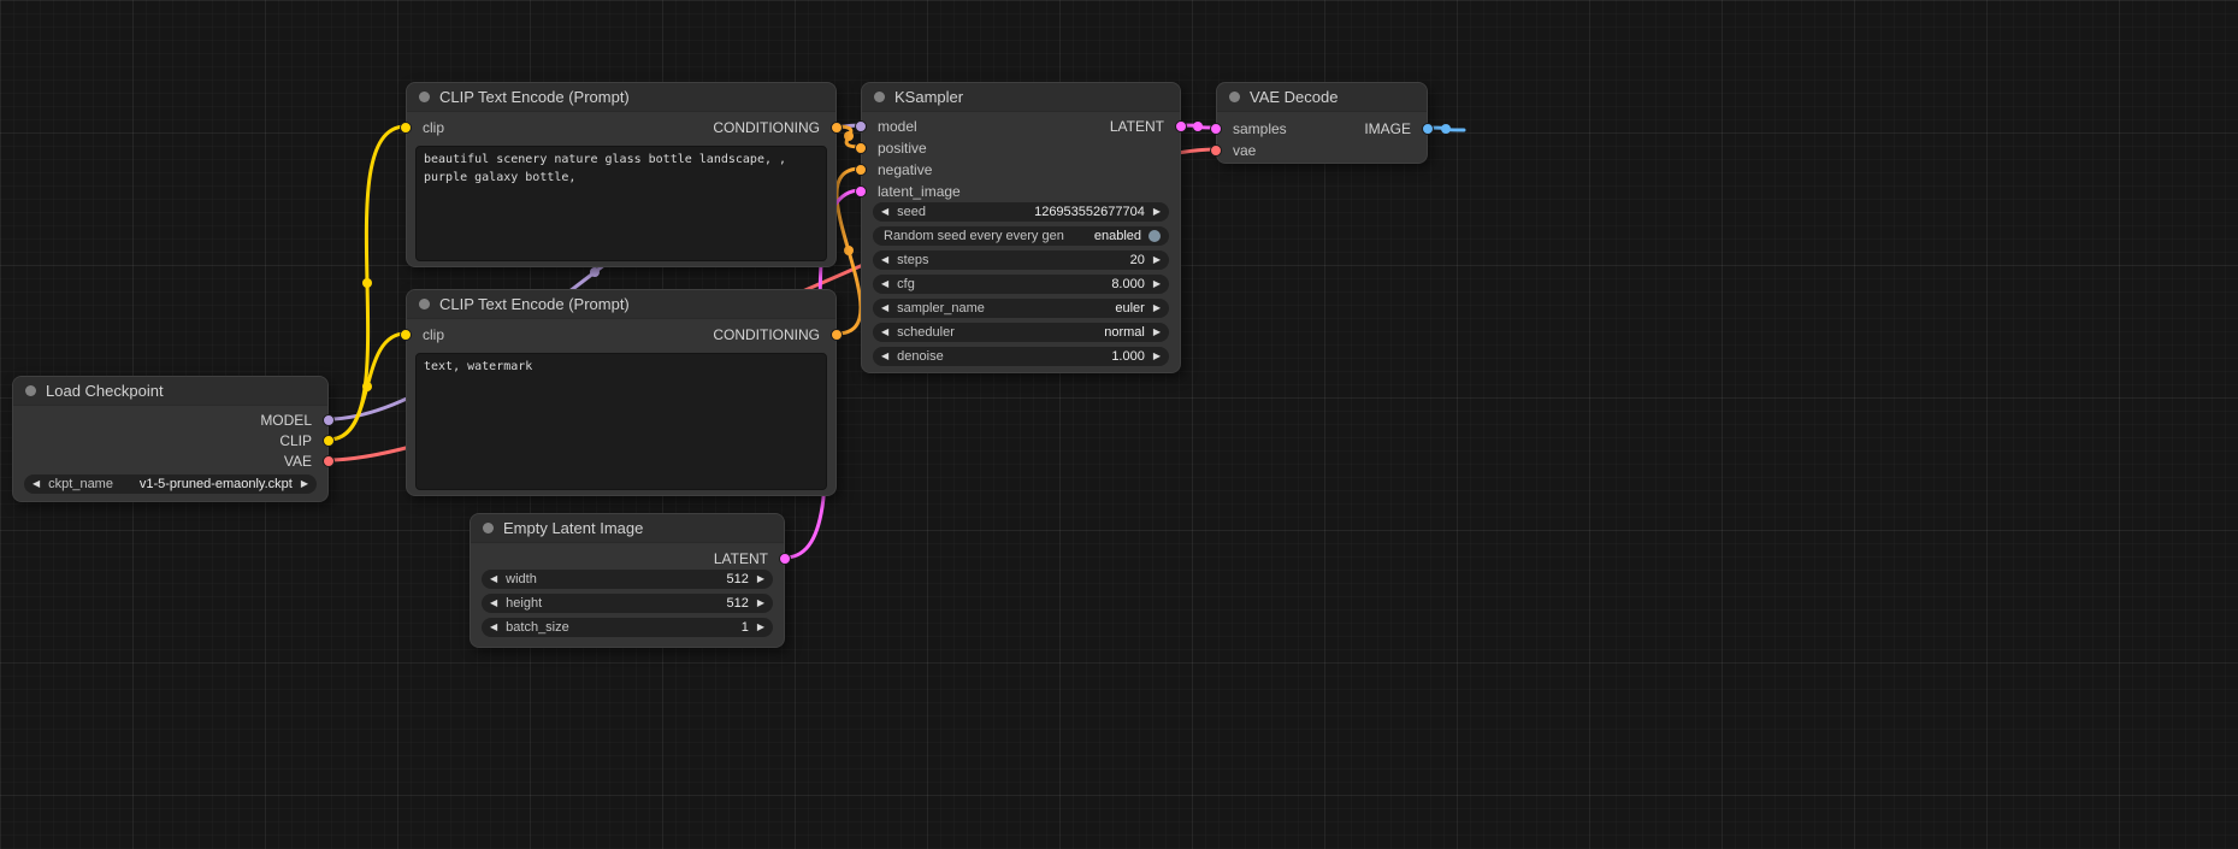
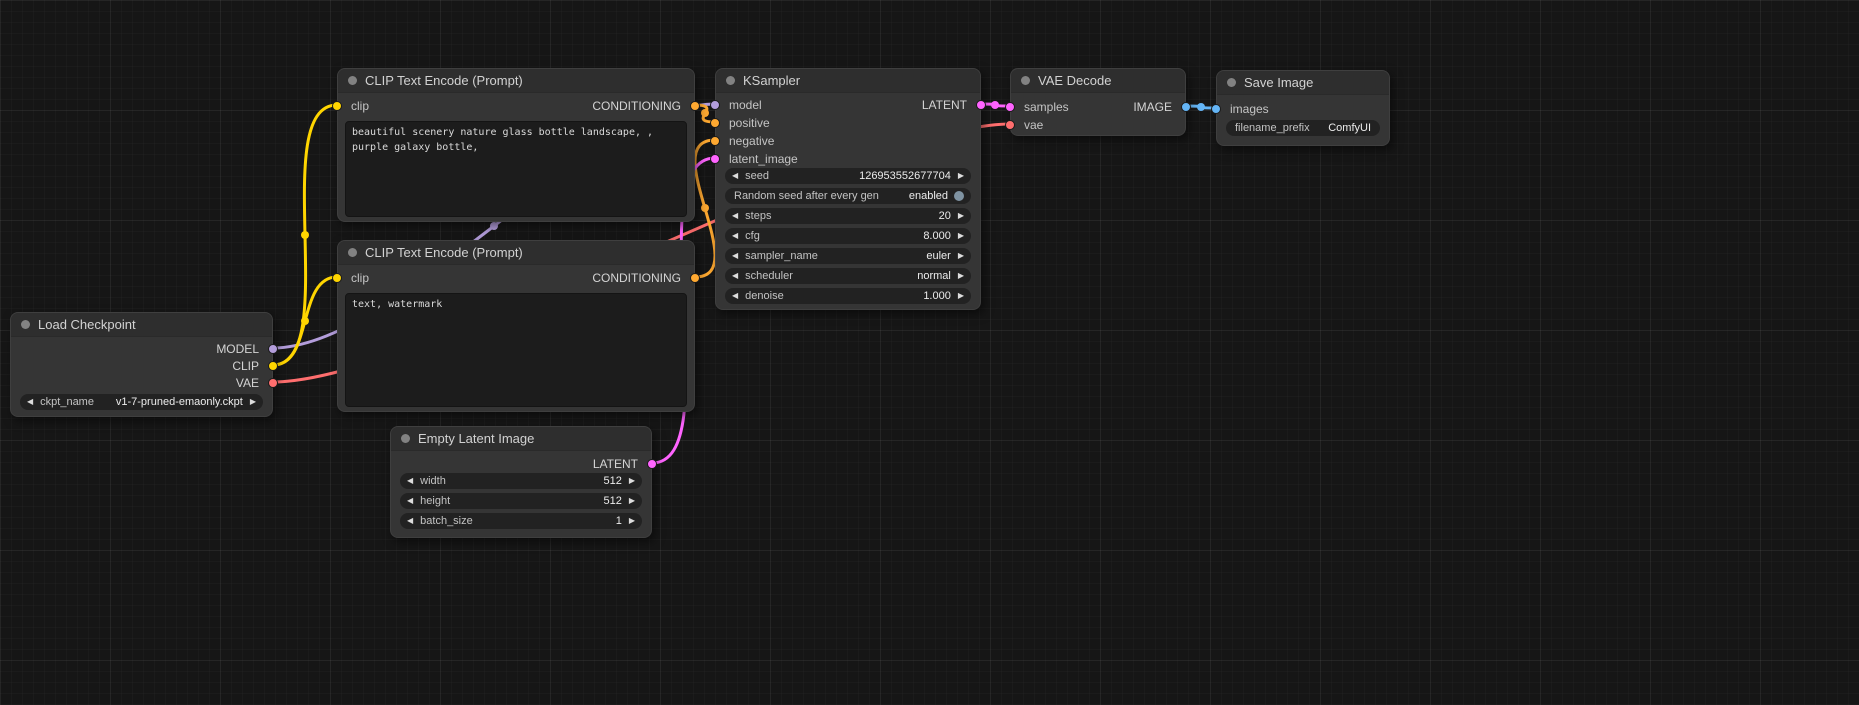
  Load Checkpoint
  MODEL
  CLIP
  VAE
  ◀
  ckpt_name
- v1-5-pruned-emaonly.ckpt
+ v1-7-pruned-emaonly.ckpt
  ▶
  CLIP Text Encode (Prompt)
  clip
  CONDITIONING
  CLIP Text Encode (Prompt)
  clip
  CONDITIONING
  text, watermark
  Empty Latent Image
  LATENT
  ◀
  width
  512
  ▶
  ◀
  height
  512
  ▶
  ◀
  batch_size
  1
  ▶
  KSampler
  model
  LATENT
  positive
  negative
  latent_image
  ◀
  seed
  126953552677704
  ▶
- Random seed every every gen
+ Random seed after every gen
  enabled
  ◀
  steps
  20
  ▶
  ◀
  cfg
  8.000
  ▶
  ◀
  sampler_name
  euler
  ▶
  ◀
  scheduler
  normal
  ▶
  ◀
  denoise
  1.000
  ▶
  VAE Decode
  samples
  IMAGE
  vae
+ Save Image
+ images
+ filename_prefix
+ ComfyUI
